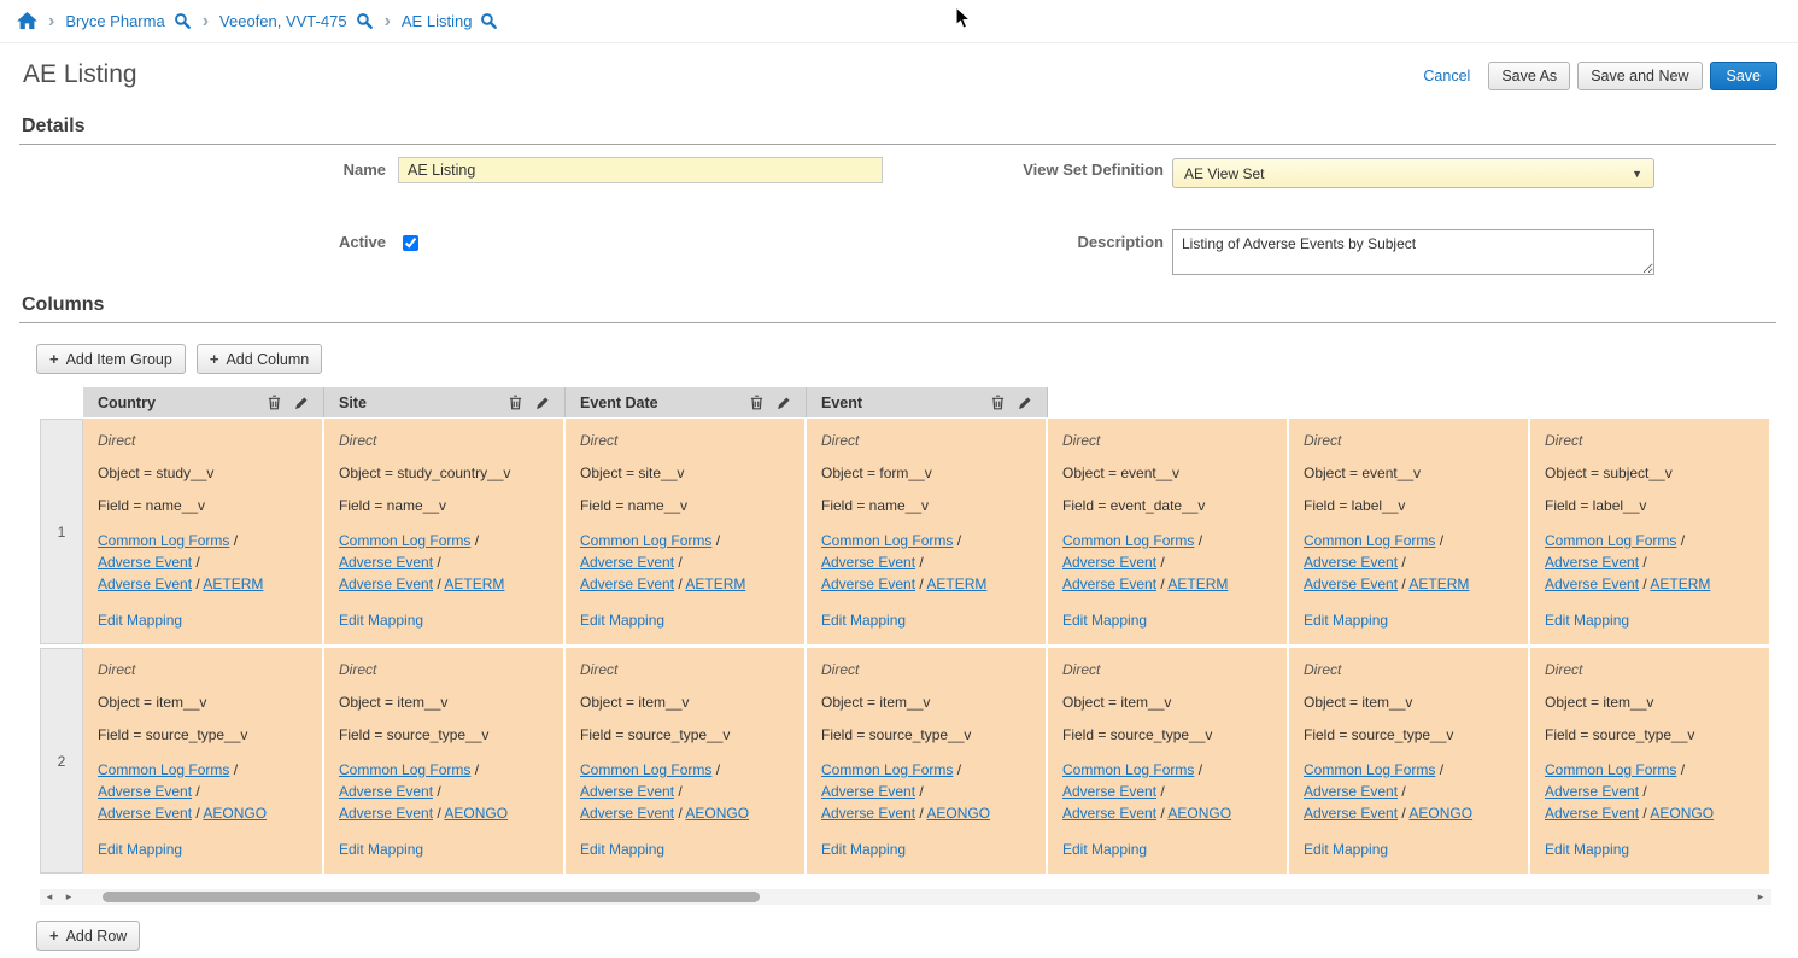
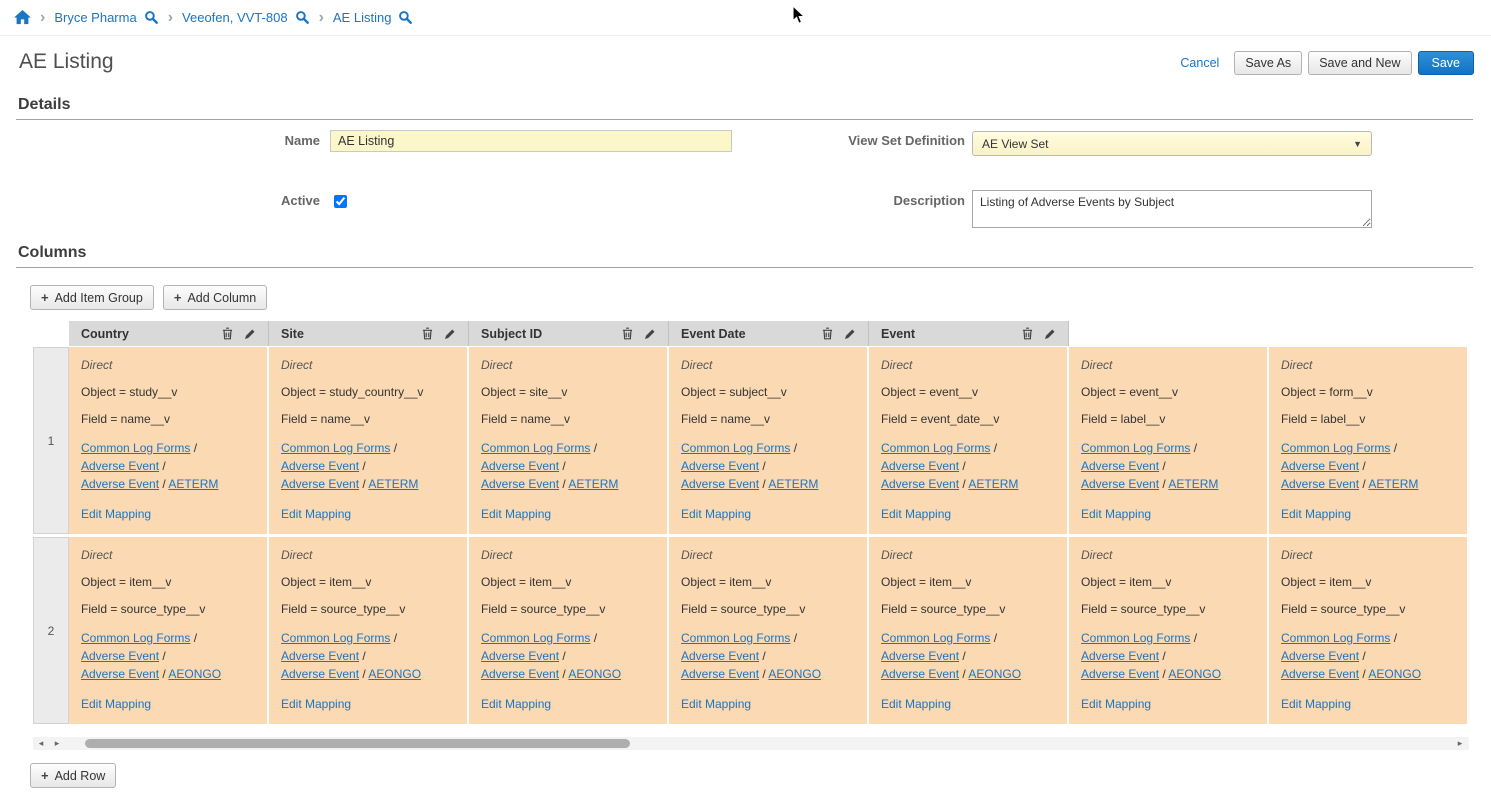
  ›
  Bryce Pharma
  ›
- Veeofen, VVT-475
+ Veeofen, VVT-808
  ›
  AE Listing
  AE Listing
  Cancel
  Save As
  Save and New
  Save
  Details
  Name
  AE Listing
  View Set Definition
  AE View Set
  ▼
  Active
  Description
  Listing of Adverse Events by Subject
  Columns
  + Add Item Group
  + Add Column
  Country
  Site
+ Subject ID
  Event Date
  Event
  1
  Direct
  Object = study__v
  Field = name__v
  Common Log Forms / Adverse Event / Adverse Event / AETERM
  Edit Mapping
  Direct
  Object = study_country__v
  Field = name__v
  Common Log Forms / Adverse Event / Adverse Event / AETERM
  Edit Mapping
  Direct
  Object = site__v
  Field = name__v
  Common Log Forms / Adverse Event / Adverse Event / AETERM
  Edit Mapping
  Direct
- Object = form__v
+ Object = subject__v
  Field = name__v
  Common Log Forms / Adverse Event / Adverse Event / AETERM
  Edit Mapping
  Direct
  Object = event__v
  Field = event_date__v
  Common Log Forms / Adverse Event / Adverse Event / AETERM
  Edit Mapping
  Direct
  Object = event__v
  Field = label__v
  Common Log Forms / Adverse Event / Adverse Event / AETERM
  Edit Mapping
  Direct
- Object = subject__v
+ Object = form__v
  Field = label__v
  Common Log Forms / Adverse Event / Adverse Event / AETERM
  Edit Mapping
  2
  Direct
  Object = item__v
  Field = source_type__v
  Common Log Forms / Adverse Event / Adverse Event / AEONGO
  Edit Mapping
  Direct
  Object = item__v
  Field = source_type__v
  Common Log Forms / Adverse Event / Adverse Event / AEONGO
  Edit Mapping
  Direct
  Object = item__v
  Field = source_type__v
  Common Log Forms / Adverse Event / Adverse Event / AEONGO
  Edit Mapping
  Direct
  Object = item__v
  Field = source_type__v
  Common Log Forms / Adverse Event / Adverse Event / AEONGO
  Edit Mapping
  Direct
  Object = item__v
  Field = source_type__v
  Common Log Forms / Adverse Event / Adverse Event / AEONGO
  Edit Mapping
  Direct
  Object = item__v
  Field = source_type__v
  Common Log Forms / Adverse Event / Adverse Event / AEONGO
  Edit Mapping
  Direct
  Object = item__v
  Field = source_type__v
  Common Log Forms / Adverse Event / Adverse Event / AEONGO
  Edit Mapping
  ◂
  ▸
  ▸
  + Add Row
